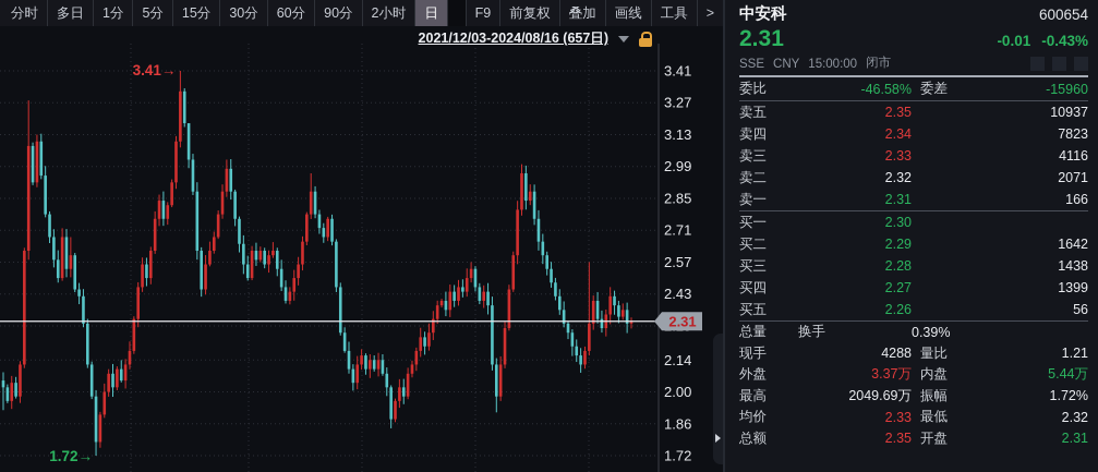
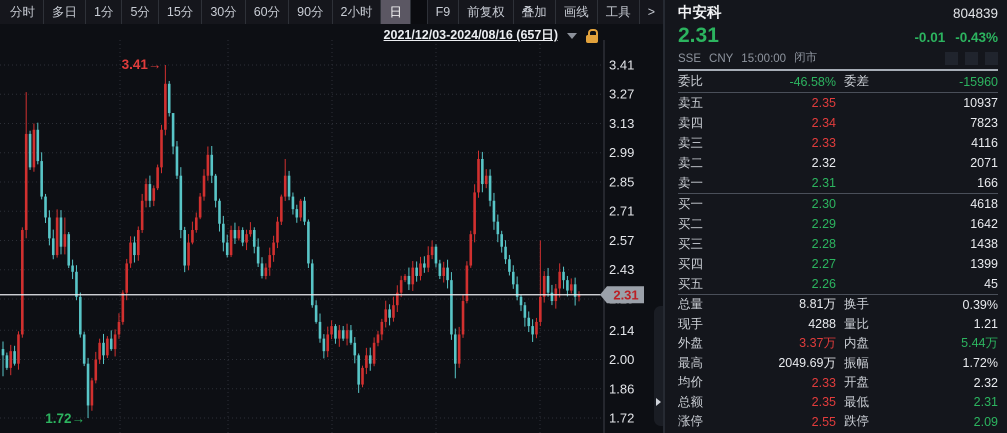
  分时
  多日
  1分
  5分
  15分
  30分
  60分
  90分
  2小时
  日
  F9
  前复权
  叠加
  画线
  工具
  >
  2021/12/03-2024/08/16 (657日)
  3.41
  3.27
  3.13
  2.99
  2.85
  2.71
  2.57
  2.43
  2.14
  2.00
  1.86
  1.72
  3.41→
  1.72→
  2.31
  中安科
- 600654
+ 804839
  2.31
  -0.01 -0.43%
  SSE
  CNY
  15:00:00
  闭市
  委比
  -46.58%
  委差
  -15960
  卖五
  2.35
  10937
  卖四
  2.34
  7823
  卖三
  2.33
  4116
  卖二
  2.32
  2071
  卖一
  2.31
  166
  买一
  2.30
+ 4618
  买二
  2.29
  1642
  买三
  2.28
  1438
  买四
  2.27
  1399
  买五
  2.26
- 56
+ 45
  总量
+ 8.81万
  换手
  0.39%
  现手
  4288
  量比
  1.21
  外盘
  3.37万
  内盘
  5.44万
  最高
  2049.69万
  振幅
  1.72%
  均价
  2.33
- 最低
+ 开盘
  2.32
  总额
  2.35
- 开盘
+ 最低
  2.31
+ 涨停
+ 2.55
+ 跌停
+ 2.09
